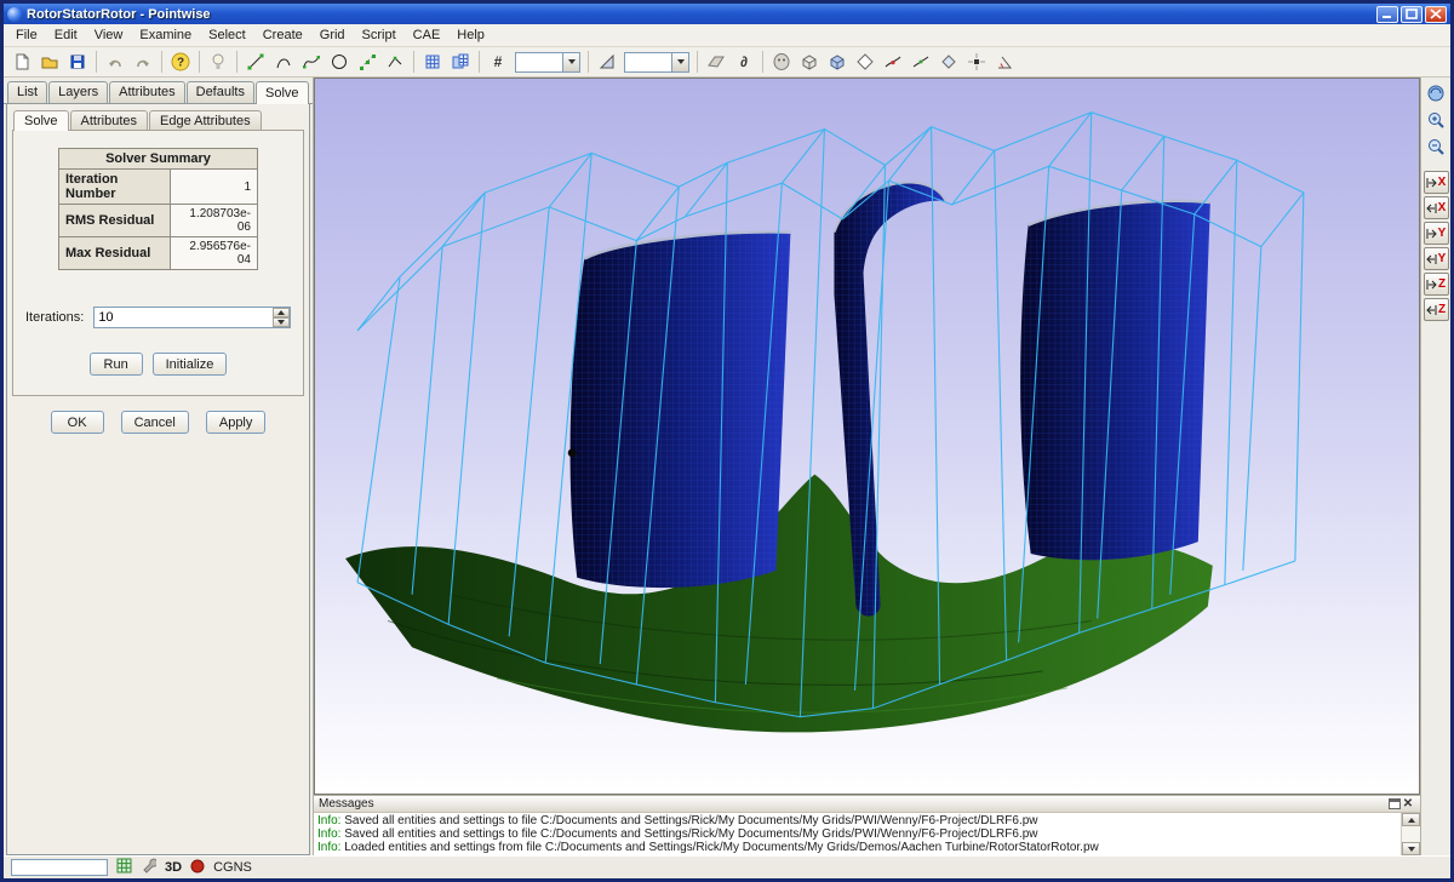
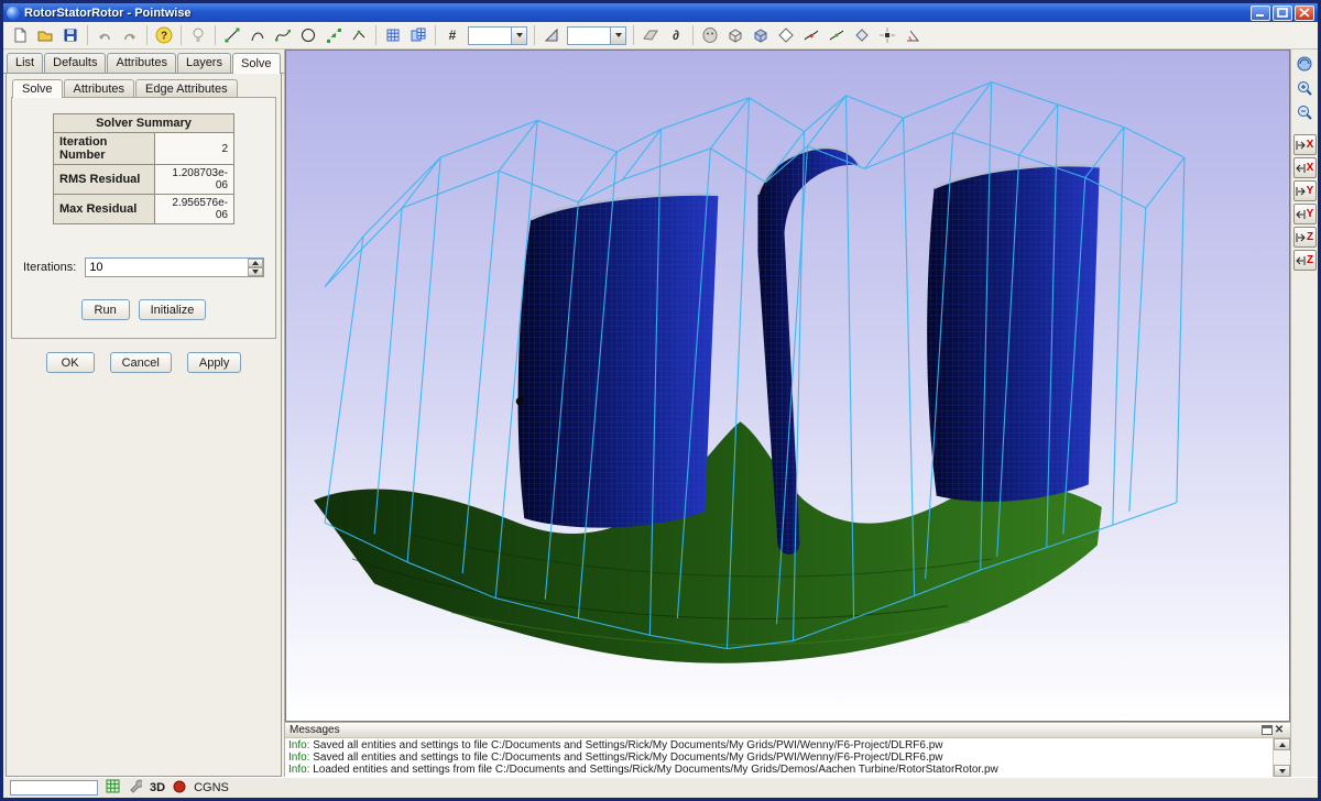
  RotorStatorRotor - Pointwise
- File
- Edit
- View
- Examine
- Select
- Create
- Grid
- Script
- CAE
- Help
  ?
  #
  ∂
  List
- Layers
+ Defaults
  Attributes
- Defaults
+ Layers
  Solve
  Solve
  Attributes
  Edge Attributes
  Solver Summary
- Iteration Number	1
+ Iteration Number	2
  RMS Residual	1.208703e-06
- Max Residual	2.956576e-04
+ Max Residual	2.956576e-06
  Iterations:
  10
  Run
  Initialize
  OK
  Cancel
  Apply
  Messages
  ✕
  Info: Saved all entities and settings to file C:/Documents and Settings/Rick/My Documents/My Grids/PWI/Wenny/F6-Project/DLRF6.pw
  Info: Saved all entities and settings to file C:/Documents and Settings/Rick/My Documents/My Grids/PWI/Wenny/F6-Project/DLRF6.pw
  Info: Loaded entities and settings from file C:/Documents and Settings/Rick/My Documents/My Grids/Demos/Aachen Turbine/RotorStatorRotor.pw
  X
  X
  Y
  Y
  Z
  Z
  3D
  CGNS
